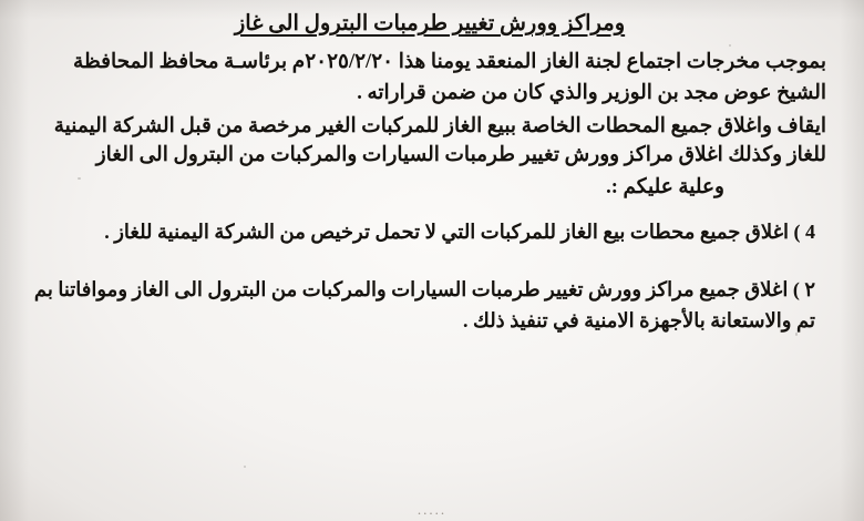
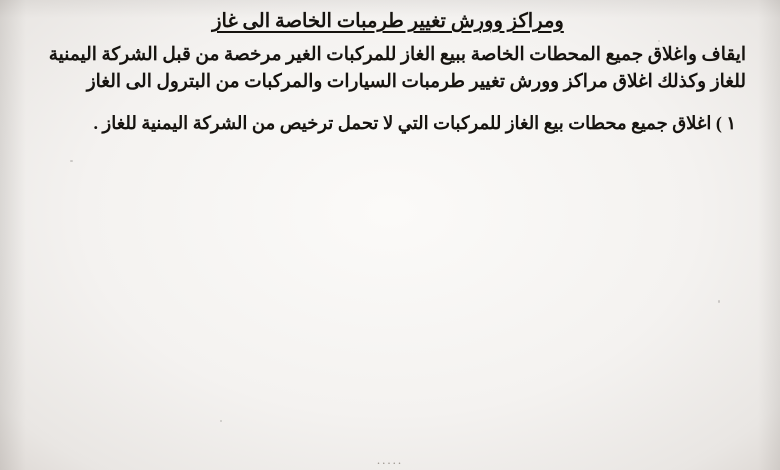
- ومراكز وورش تغيير طرمبات البترول الى غاز
+ ومراكز وورش تغيير طرمبات الخاصة الى غاز
- بموجب مخرجات اجتماع لجنة الغاز المنعقد يومنا هذا ٢٠٢٥/٢/٢٠م برئاسـة محافظ المحافظة الشيخ عوض مجد بن الوزير والذي كان من ضمن قراراته .
  ايقاف واغلاق جميع المحطات الخاصة ببيع الغاز للمركبات الغير مرخصة من قبل الشركة اليمنية للغاز وكذلك اغلاق مراكز وورش تغيير طرمبات السيارات والمركبات من البترول الى الغاز
- وعلية عليكم :.
- 4 ) اغلاق جميع محطات بيع الغاز للمركبات التي لا تحمل ترخيص من الشركة اليمنية للغاز .
+ ١ ) اغلاق جميع محطات بيع الغاز للمركبات التي لا تحمل ترخيص من الشركة اليمنية للغاز .
- ٢ ) اغلاق جميع مراكز وورش تغيير طرمبات السيارات والمركبات من البترول الى الغاز وموافاتنا بم تم والاستعانة بالأجهزة الامنية في تنفيذ ذلك .
  .....
